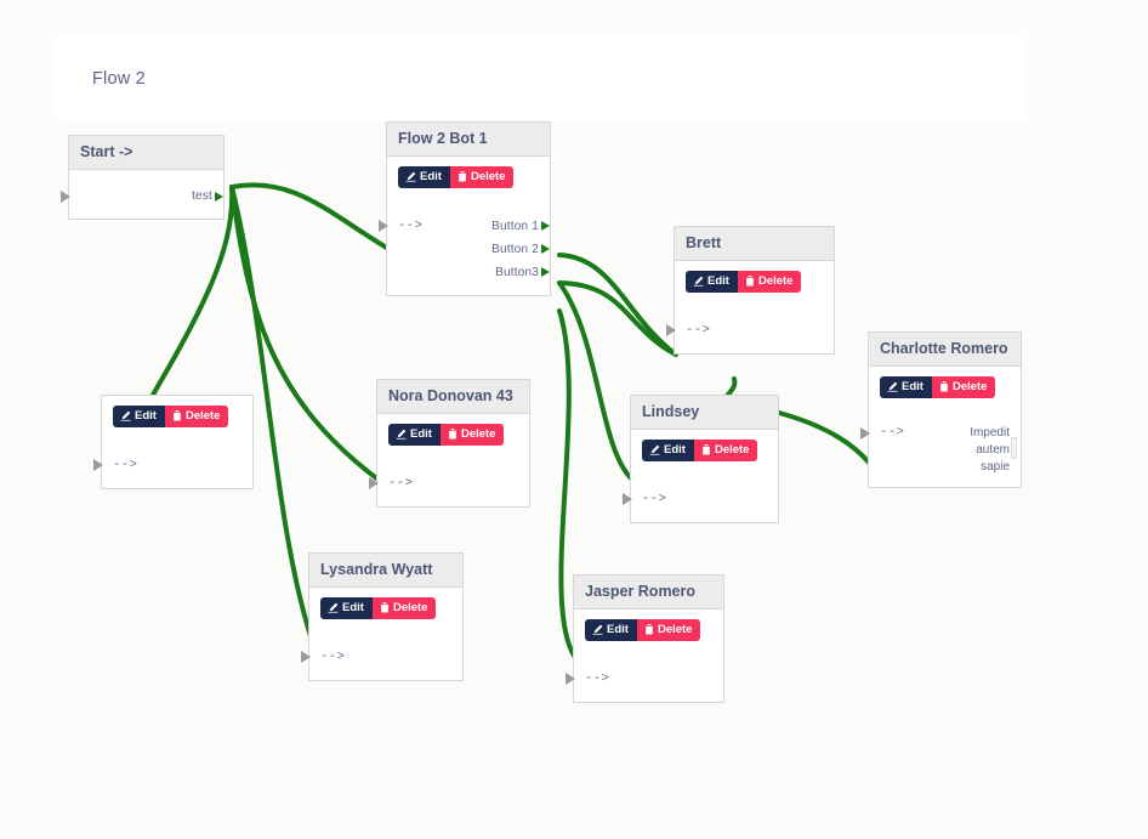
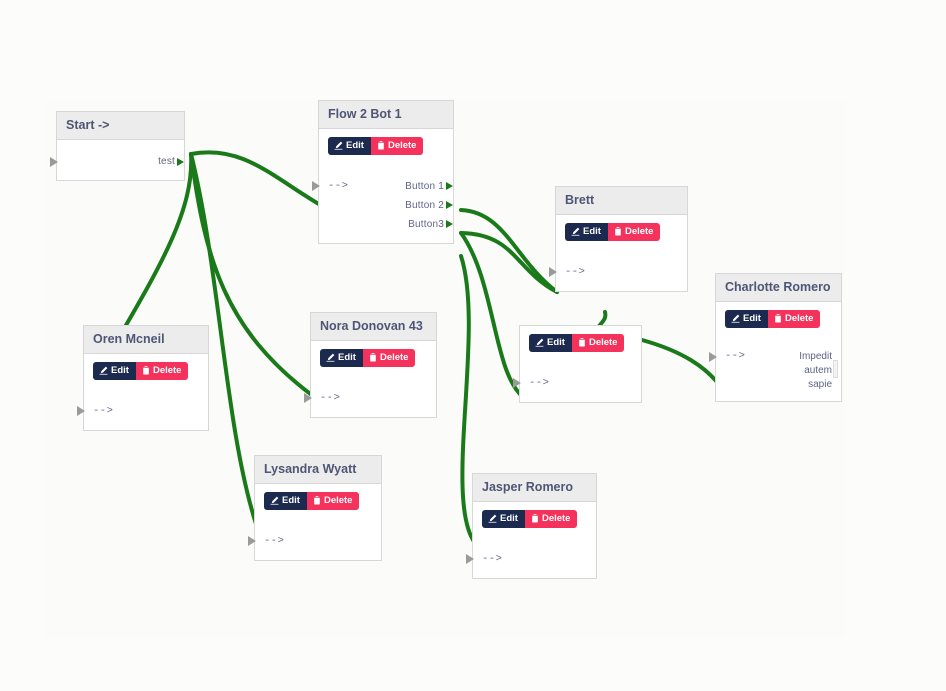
- Flow 2
  Start ->
  test
  Flow 2 Bot 1
  Edit
  Delete
  -->
  Button 1
  Button 2
  Button3
  Brett
  Edit
  Delete
  -->
  Charlotte Romero
  Edit
  Delete
  -->
  Impedit
  autem
  sapie
+ Oren Mcneil
  Edit
  Delete
  -->
  Nora Donovan 43
  Edit
  Delete
  -->
- Lindsey
  Edit
  Delete
  -->
  Lysandra Wyatt
  Edit
  Delete
  -->
  Jasper Romero
  Edit
  Delete
  -->
